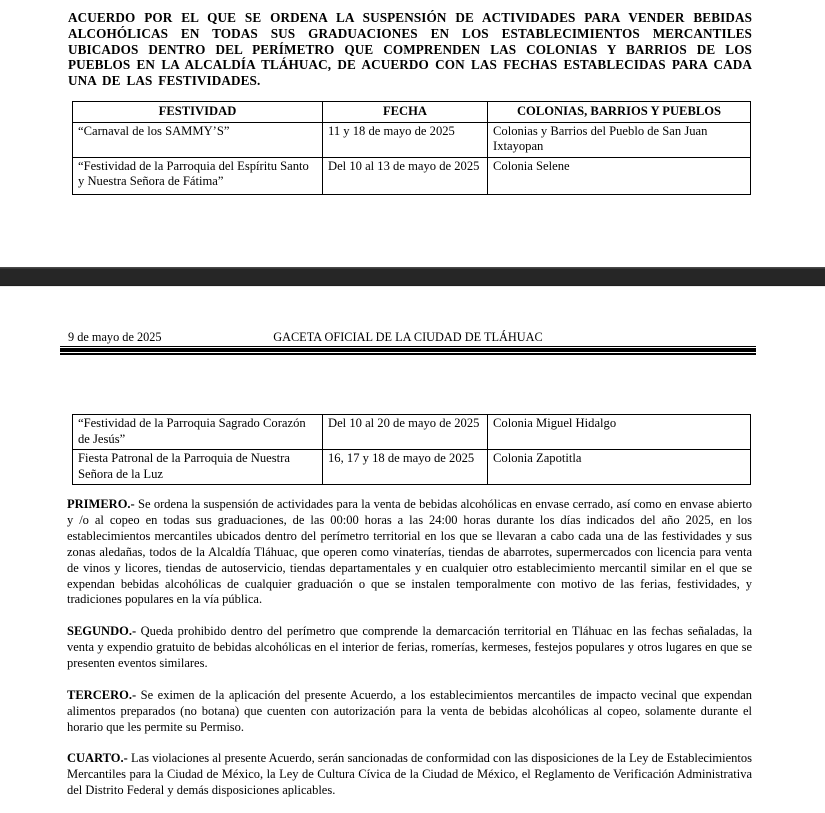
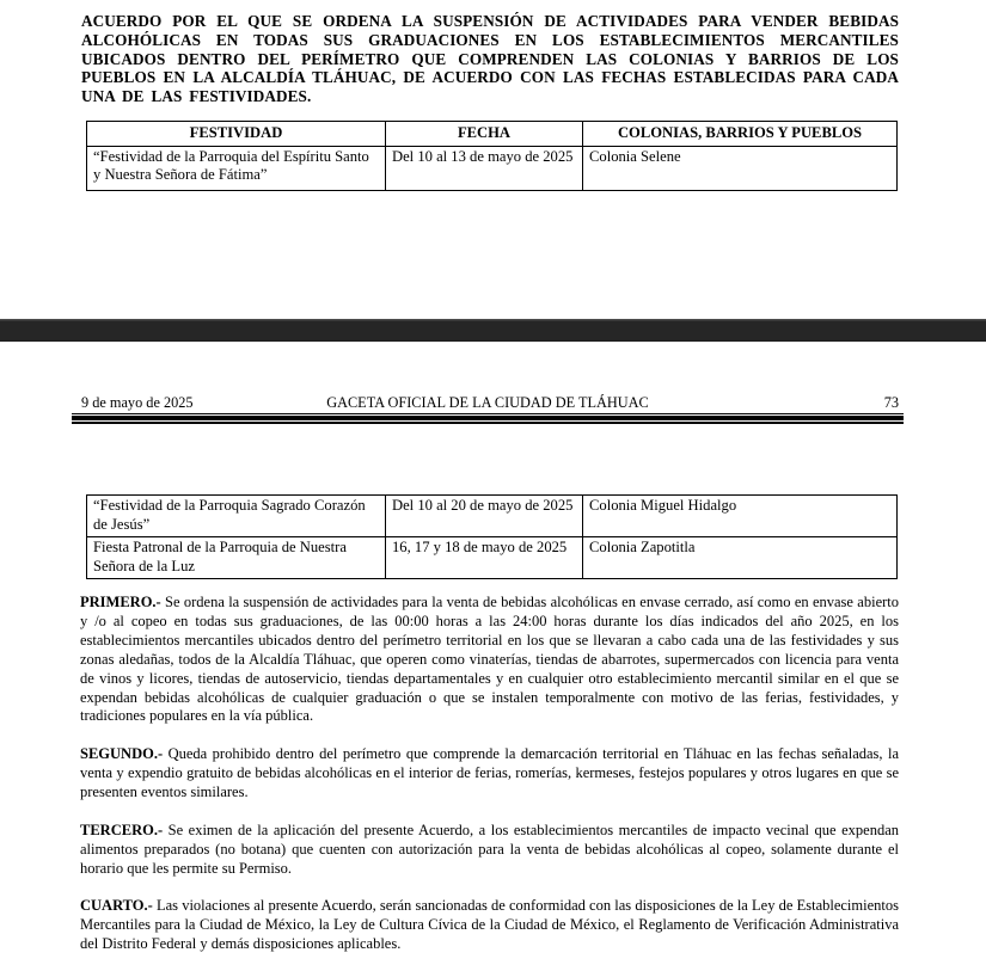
  ACUERDO POR EL QUE SE ORDENA LA SUSPENSIÓN DE ACTIVIDADES PARA VENDER BEBIDAS ALCOHÓLICAS EN TODAS SUS GRADUACIONES EN LOS ESTABLECIMIENTOS MERCANTILES UBICADOS DENTRO DEL PERÍMETRO QUE COMPRENDEN LAS COLONIAS Y BARRIOS DE LOS PUEBLOS EN LA ALCALDÍA TLÁHUAC, DE ACUERDO CON LAS FECHAS ESTABLECIDAS PARA CADA UNA DE LAS FESTIVIDADES.
  FESTIVIDAD	FECHA	COLONIAS, BARRIOS Y PUEBLOS
- “Carnaval de los SAMMY’S”	11 y 18 de mayo de 2025	Colonias y Barrios del Pueblo de San Juan Ixtayopan
  “Festividad de la Parroquia del Espíritu Santo y Nuestra Señora de Fátima”	Del 10 al 13 de mayo de 2025	Colonia Selene
  9 de mayo de 2025
  GACETA OFICIAL DE LA CIUDAD DE TLÁHUAC
+ 73
  “Festividad de la Parroquia Sagrado Corazón de Jesús”	Del 10 al 20 de mayo de 2025	Colonia Miguel Hidalgo
  Fiesta Patronal de la Parroquia de Nuestra Señora de la Luz	16, 17 y 18 de mayo de 2025	Colonia Zapotitla
  PRIMERO.- Se ordena la suspensión de actividades para la venta de bebidas alcohólicas en envase cerrado, así como en envase abierto y /o al copeo en todas sus graduaciones, de las 00:00 horas a las 24:00 horas durante los días indicados del año 2025, en los establecimientos mercantiles ubicados dentro del perímetro territorial en los que se llevaran a cabo cada una de las festividades y sus zonas aledañas, todos de la Alcaldía Tláhuac, que operen como vinaterías, tiendas de abarrotes, supermercados con licencia para venta de vinos y licores, tiendas de autoservicio, tiendas departamentales y en cualquier otro establecimiento mercantil similar en el que se expendan bebidas alcohólicas de cualquier graduación o que se instalen temporalmente con motivo de las ferias, festividades, y tradiciones populares en la vía pública.
  SEGUNDO.- Queda prohibido dentro del perímetro que comprende la demarcación territorial en Tláhuac en las fechas señaladas, la venta y expendio gratuito de bebidas alcohólicas en el interior de ferias, romerías, kermeses, festejos populares y otros lugares en que se presenten eventos similares.
  TERCERO.- Se eximen de la aplicación del presente Acuerdo, a los establecimientos mercantiles de impacto vecinal que expendan alimentos preparados (no botana) que cuenten con autorización para la venta de bebidas alcohólicas al copeo, solamente durante el horario que les permite su Permiso.
  CUARTO.- Las violaciones al presente Acuerdo, serán sancionadas de conformidad con las disposiciones de la Ley de Establecimientos Mercantiles para la Ciudad de México, la Ley de Cultura Cívica de la Ciudad de México, el Reglamento de Verificación Administrativa del Distrito Federal y demás disposiciones aplicables.
